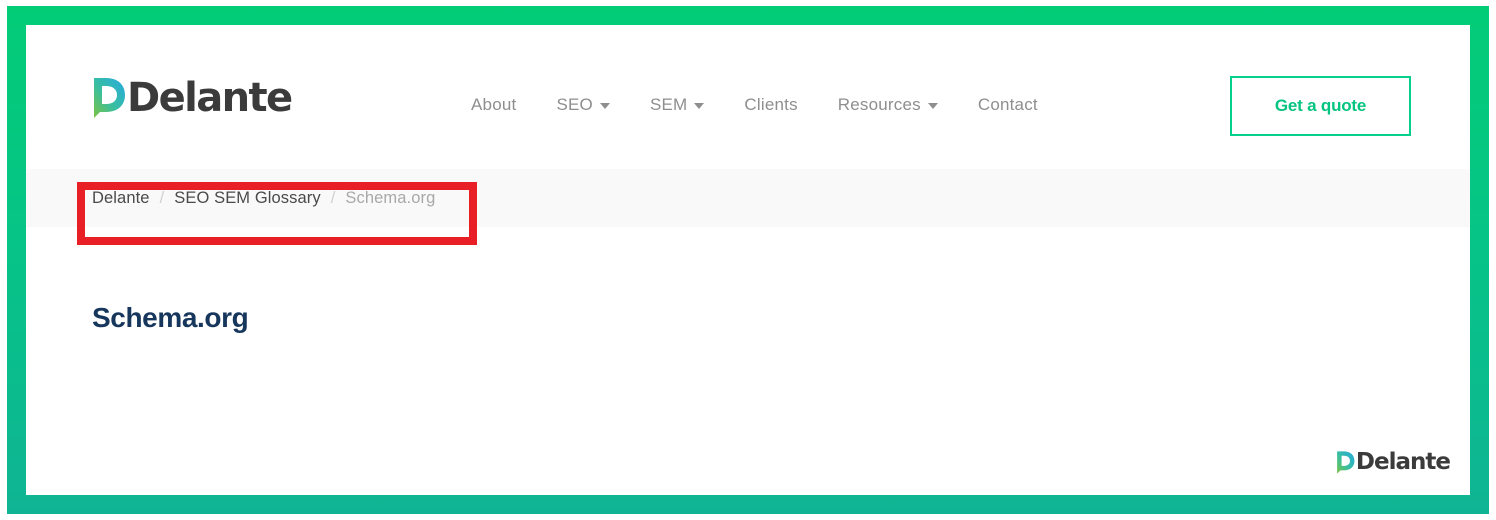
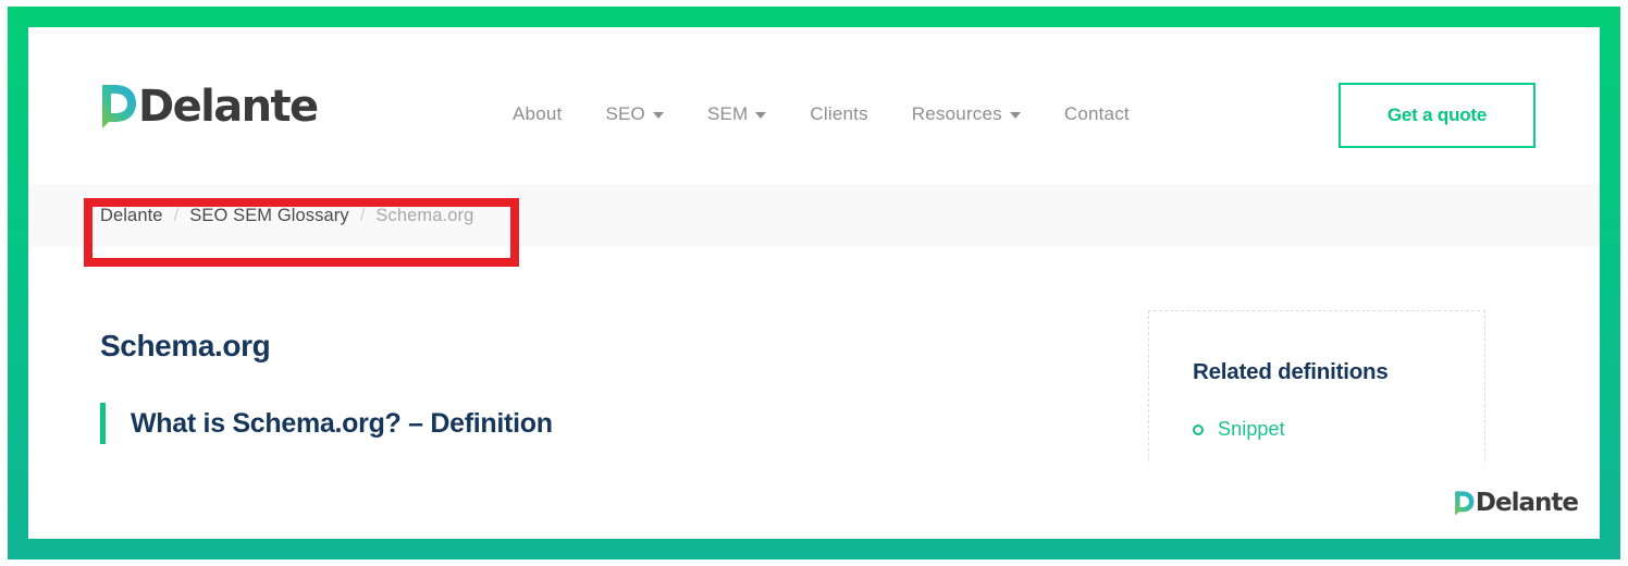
  Delante
  About
  SEO
  SEM
  Clients
  Resources
  Contact
  Get a quote
  Delante
  /
  SEO SEM Glossary
  /
  Schema.org
  Schema.org
+ What is Schema.org? – Definition
+ Related definitions
+ Snippet
  Delante
